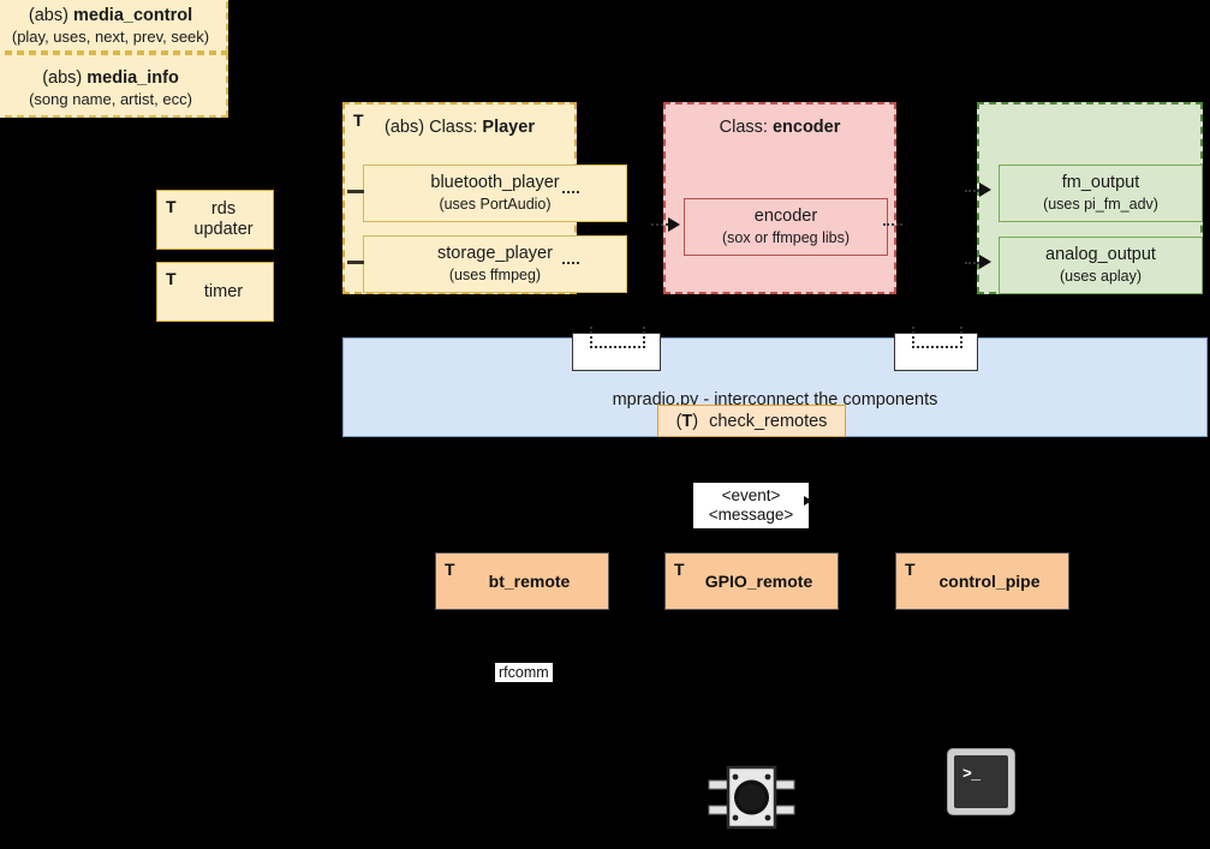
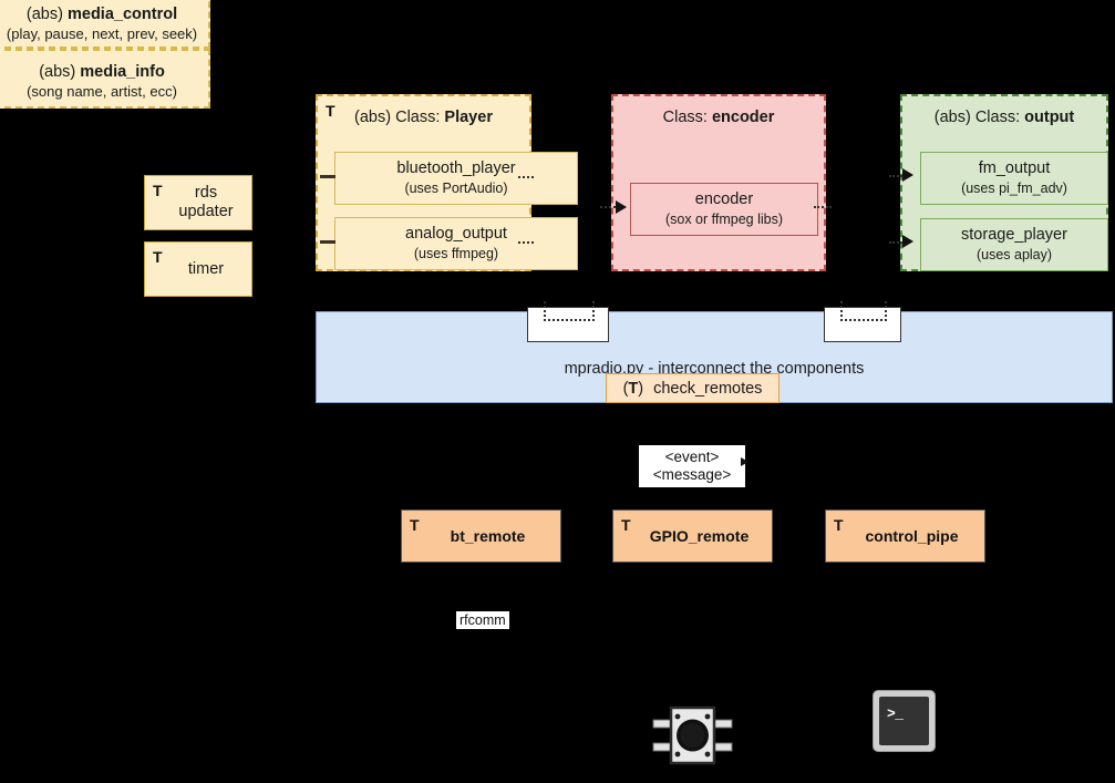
  (abs) media_control
- (play, uses, next, prev, seek)
+ (play, pause, next, prev, seek)
  (abs) media_info
  (song name, artist, ecc)
  T
  rds
  updater
  T
  timer
  T
  (abs) Class: Player
  bluetooth_player
  (uses PortAudio)
- storage_player
+ analog_output
  (uses ffmpeg)
  Class: encoder
  encoder
  (sox or ffmpeg libs)
+ (abs) Class: output
  fm_output
  (uses pi_fm_adv)
- analog_output
+ storage_player
  (uses aplay)
  mpradio.py - interconnect the components
  (T)
  check_remotes
  <event>
  <message>
  T
  bt_remote
  T
  GPIO_remote
  T
  control_pipe
  rfcomm
  >_
